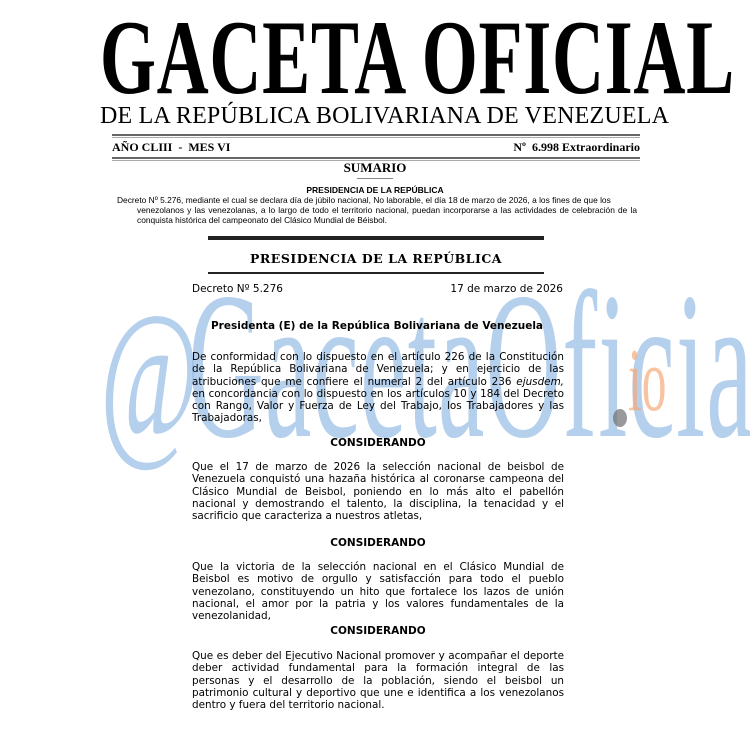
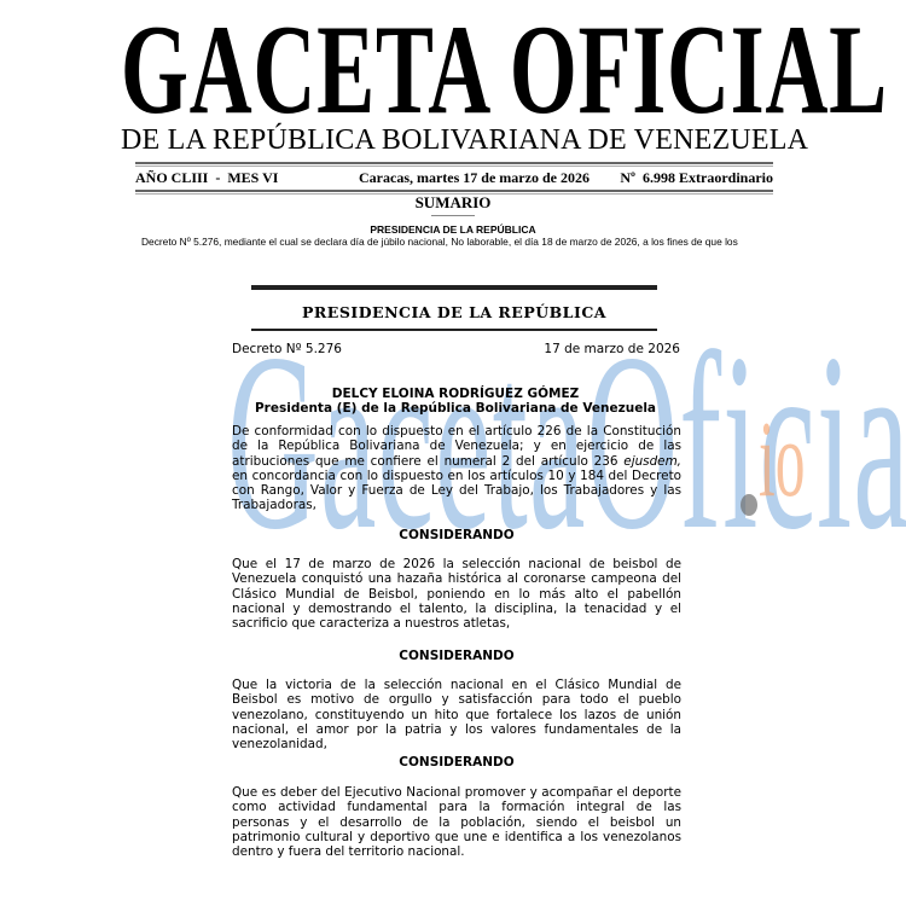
  GACETA OFICI
  DE LA REPÚBLICA BOLIVARIANA DE VENEZUEL
  AÑO CLIII - MES VI
+ Caracas, martes 17 de marzo de 2026
  Nº 6.998 Extraordinario
  SUMARIO
  PRESIDENCIA DE LA REPÚBLICA
  Decreto Nº 5.276, mediante el cual se declara día de júbilo nacional, No laborable, el día 18 de marzo de 2026, a los fines de que los
- venezolanos y las venezolanas, a lo largo de todo el territorio nacional, puedan incorporarse a las actividades de celebración de la conquista histórica del campeonato del Clásico Mundial de Béisbol.
  PRESIDENCIA DE LA REPÚBLICA
- @
  GacetaOficia
  io
  Decreto Nº 5.276
  17 de marzo de 2026
+ DELCY ELOINA RODRÍGUEZ GÓMEZ
  Presidenta (E) de la República Bolivariana de Venezuela
  De conformidad con lo dispuesto en el artículo 226 de la Constitución de la República Bolivariana de Venezuela; y en ejercicio de las atribuciones que me confiere el numeral 2 del artículo 236 ejusdem, en concordancia con lo dispuesto en los artículos 10 y 184 del Decreto con Rango, Valor y Fuerza de Ley del Trabajo, los Trabajadores y las Trabajadoras,
  CONSIDERANDO
  Que el 17 de marzo de 2026 la selección nacional de beisbol de Venezuela conquistó una hazaña histórica al coronarse campeona del Clásico Mundial de Beisbol, poniendo en lo más alto el pabellón nacional y demostrando el talento, la disciplina, la tenacidad y el sacrificio que caracteriza a nuestros atletas,
  CONSIDERANDO
  Que la victoria de la selección nacional en el Clásico Mundial de Beisbol es motivo de orgullo y satisfacción para todo el pueblo venezolano, constituyendo un hito que fortalece los lazos de unión nacional, el amor por la patria y los valores fundamentales de la venezolanidad,
  CONSIDERANDO
- Que es deber del Ejecutivo Nacional promover y acompañar el deporte deber actividad fundamental para la formación integral de las personas y el desarrollo de la población, siendo el beisbol un patrimonio cultural y deportivo que une e identifica a los venezolanos dentro y fuera del territorio nacional.
+ Que es deber del Ejecutivo Nacional promover y acompañar el deporte como actividad fundamental para la formación integral de las personas y el desarrollo de la población, siendo el beisbol un patrimonio cultural y deportivo que une e identifica a los venezolanos dentro y fuera del territorio nacional.
